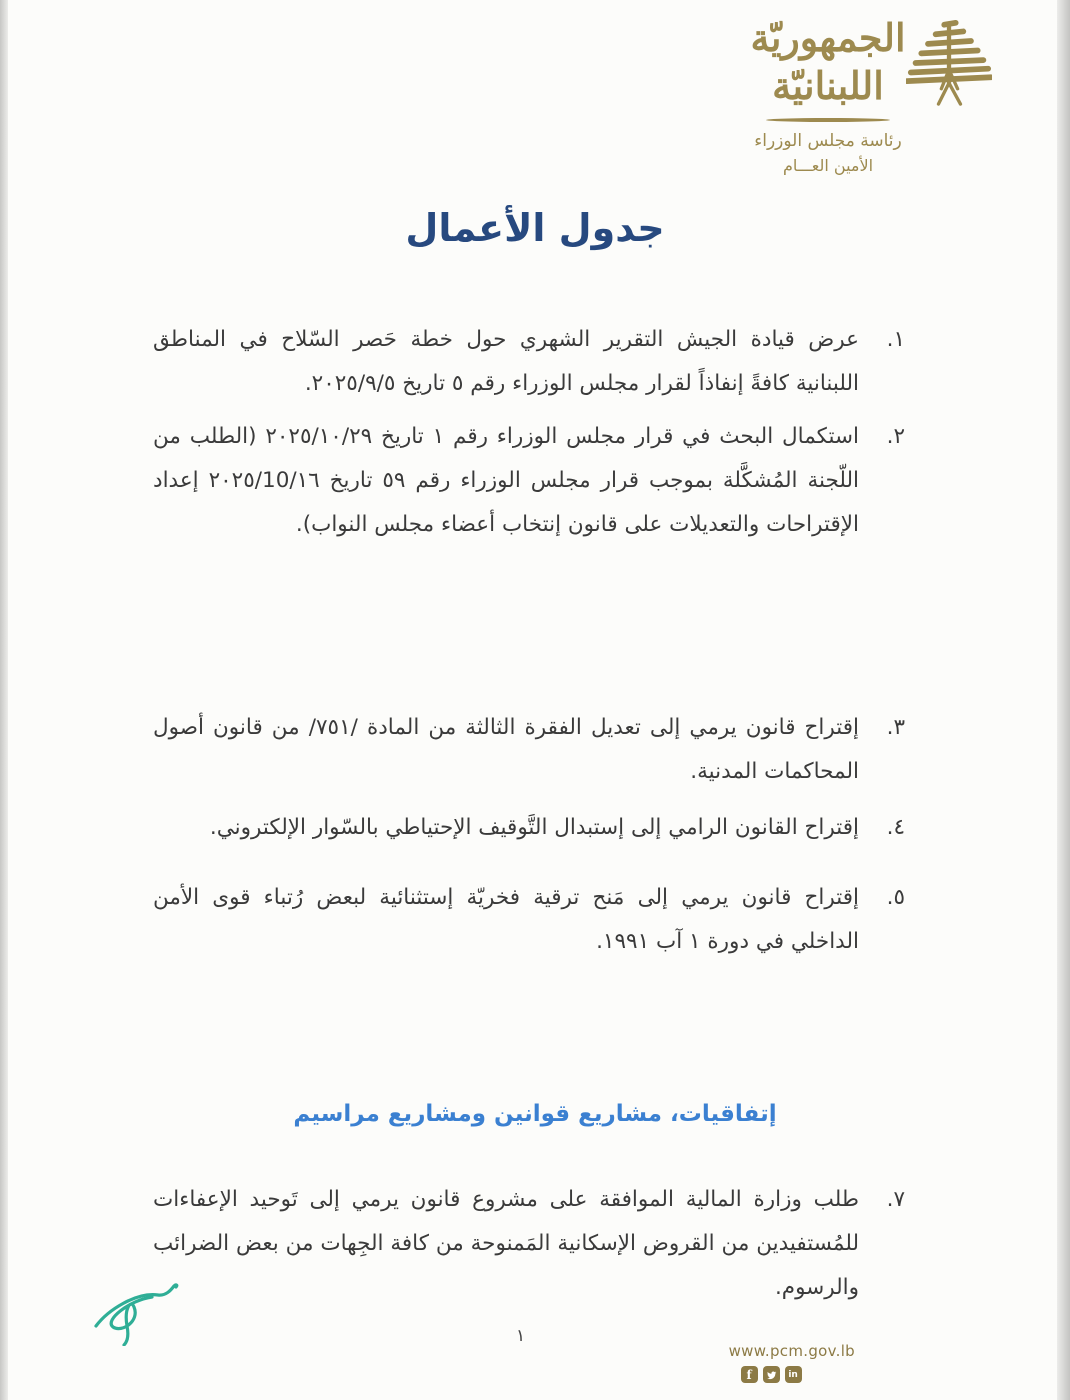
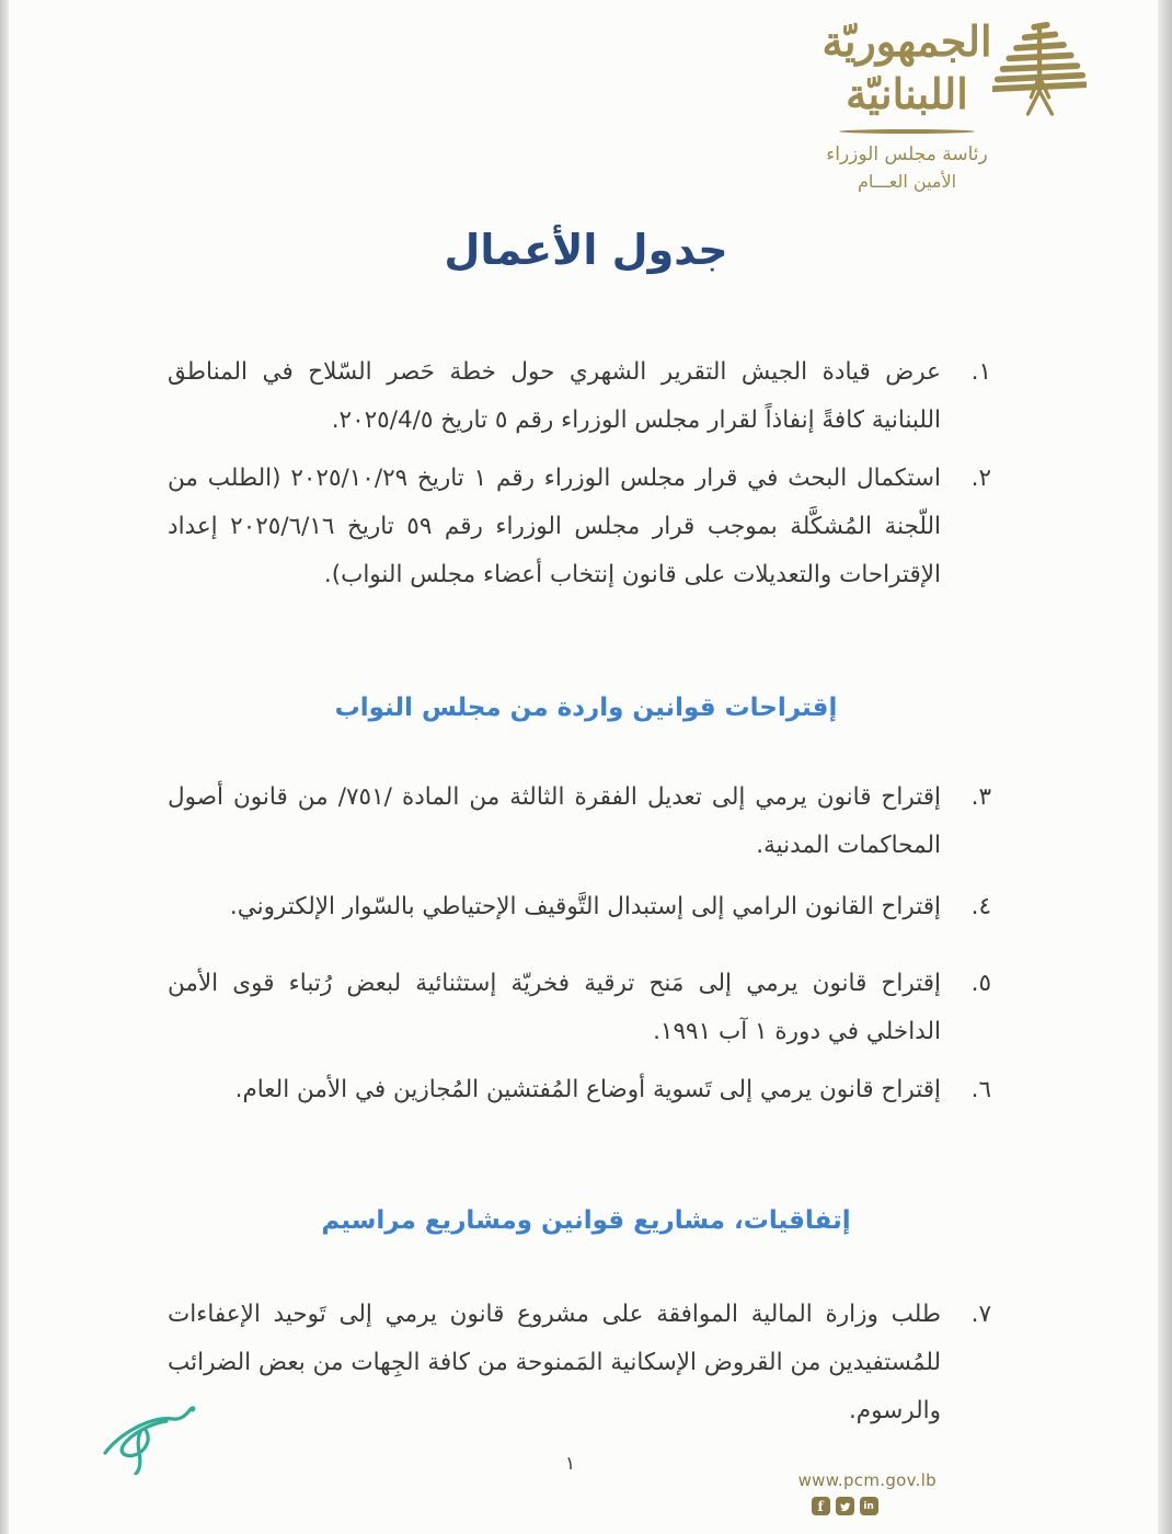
  الجمهوريّة
  اللبنانيّة
  رئاسة مجلس الوزراء
  الأمين العـــام
  جدول الأعمال
  ١.
- عرض قيادة الجيش التقرير الشهري حول خطة حَصر السّلاح في المناطق اللبنانية كافةً إنفاذاً لقرار مجلس الوزراء رقم ٥ تاريخ ٢٠٢٥/٩/٥.
+ عرض قيادة الجيش التقرير الشهري حول خطة حَصر السّلاح في المناطق اللبنانية كافةً إنفاذاً لقرار مجلس الوزراء رقم ٥ تاريخ ٢٠٢٥/4/٥.
  ٢.
- استكمال البحث في قرار مجلس الوزراء رقم ١ تاريخ ٢٠٢٥/١٠/٢٩ (الطلب من اللّجنة المُشكَّلة بموجب قرار مجلس الوزراء رقم ٥٩ تاريخ ٢٠٢٥/10/١٦ إعداد الإقتراحات والتعديلات على قانون إنتخاب أعضاء مجلس النواب).
+ استكمال البحث في قرار مجلس الوزراء رقم ١ تاريخ ٢٠٢٥/١٠/٢٩ (الطلب من اللّجنة المُشكَّلة بموجب قرار مجلس الوزراء رقم ٥٩ تاريخ ٢٠٢٥/٦/١٦ إعداد الإقتراحات والتعديلات على قانون إنتخاب أعضاء مجلس النواب).
+ إقتراحات قوانين واردة من مجلس النواب
  ٣.
  إقتراح قانون يرمي إلى تعديل الفقرة الثالثة من المادة /٧٥١/ من قانون أصول المحاكمات المدنية.
  ٤.
  إقتراح القانون الرامي إلى إستبدال التَّوقيف الإحتياطي بالسّوار الإلكتروني.
  ٥.
  إقتراح قانون يرمي إلى مَنح ترقية فخريّة إستثنائية لبعض رُتباء قوى الأمن الداخلي في دورة ١ آب ١٩٩١.
+ ٦.
+ إقتراح قانون يرمي إلى تَسوية أوضاع المُفتشين المُجازين في الأمن العام.
  إتفاقيات، مشاريع قوانين ومشاريع مراسيم
  ٧.
  طلب وزارة المالية الموافقة على مشروع قانون يرمي إلى تَوحيد الإعفاءات للمُستفيدين من القروض الإسكانية المَمنوحة من كافة الجِهات من بعض الضرائب والرسوم.
  ١
  www.pcm.gov.lb
  f
  in
